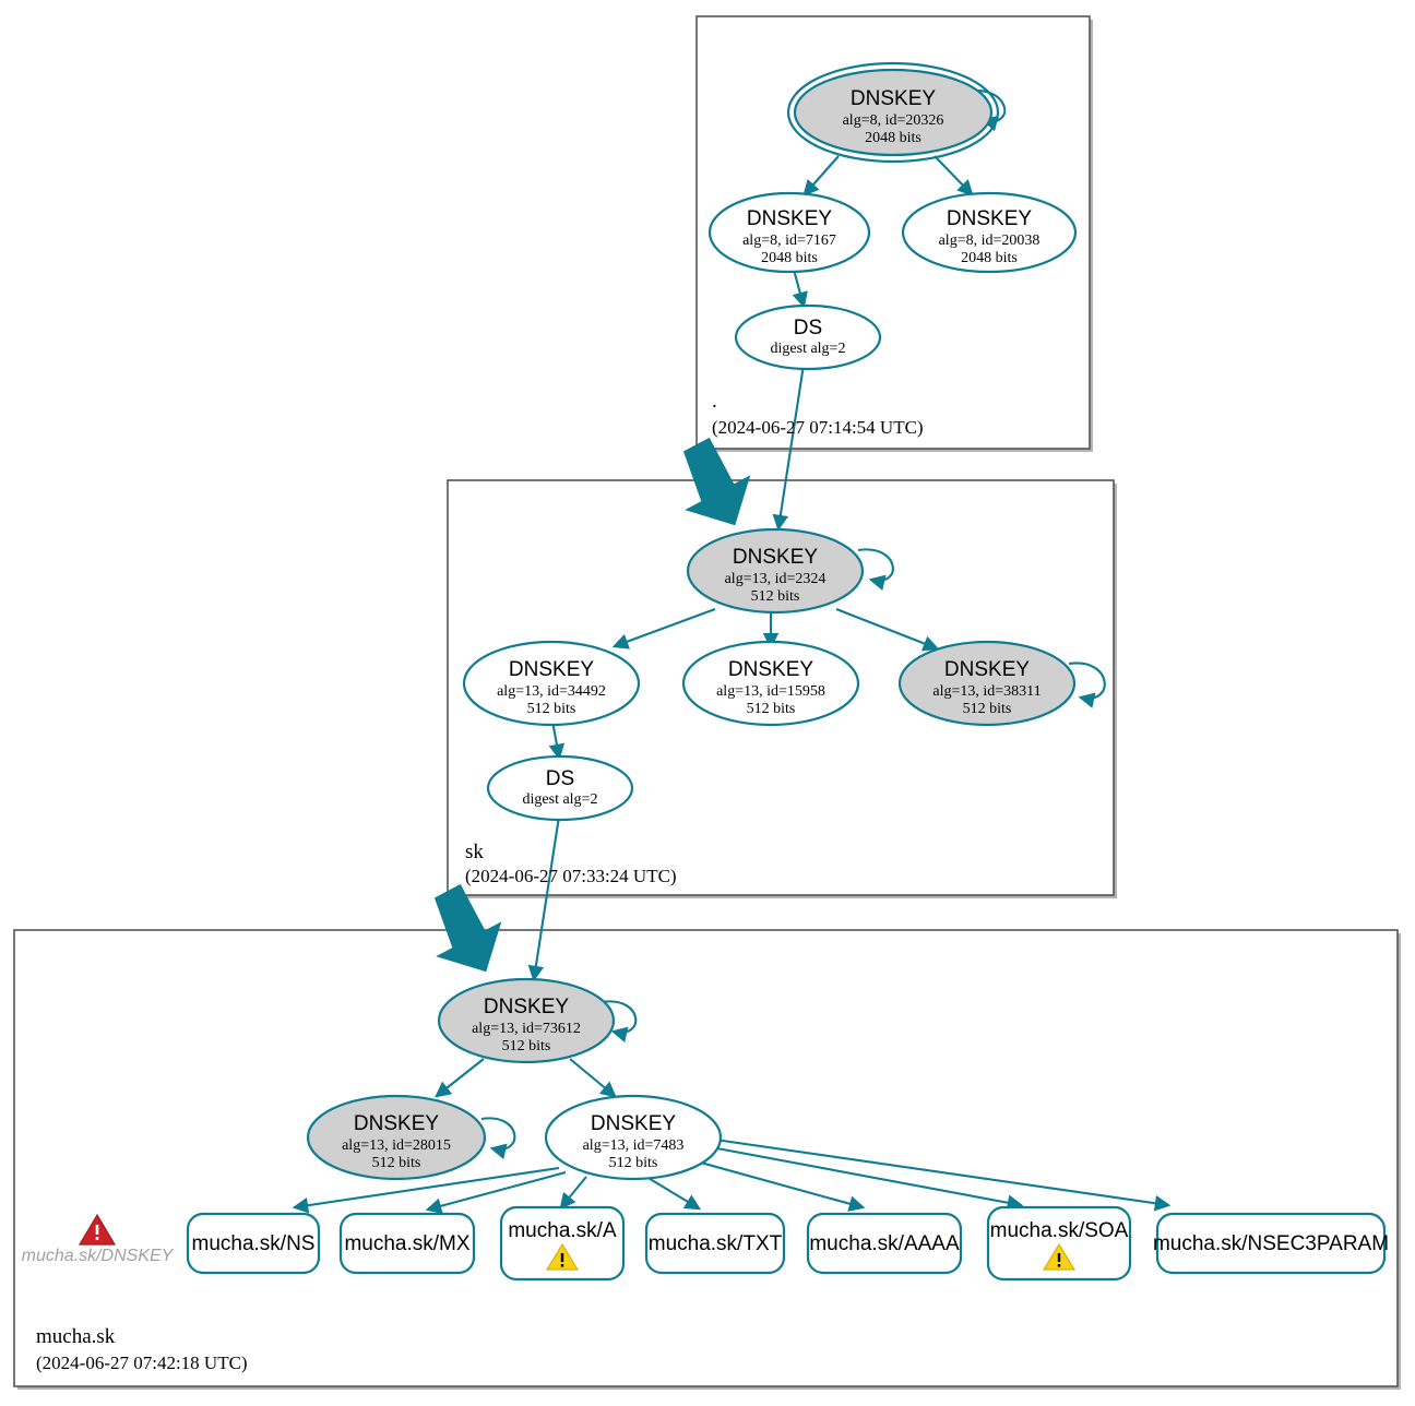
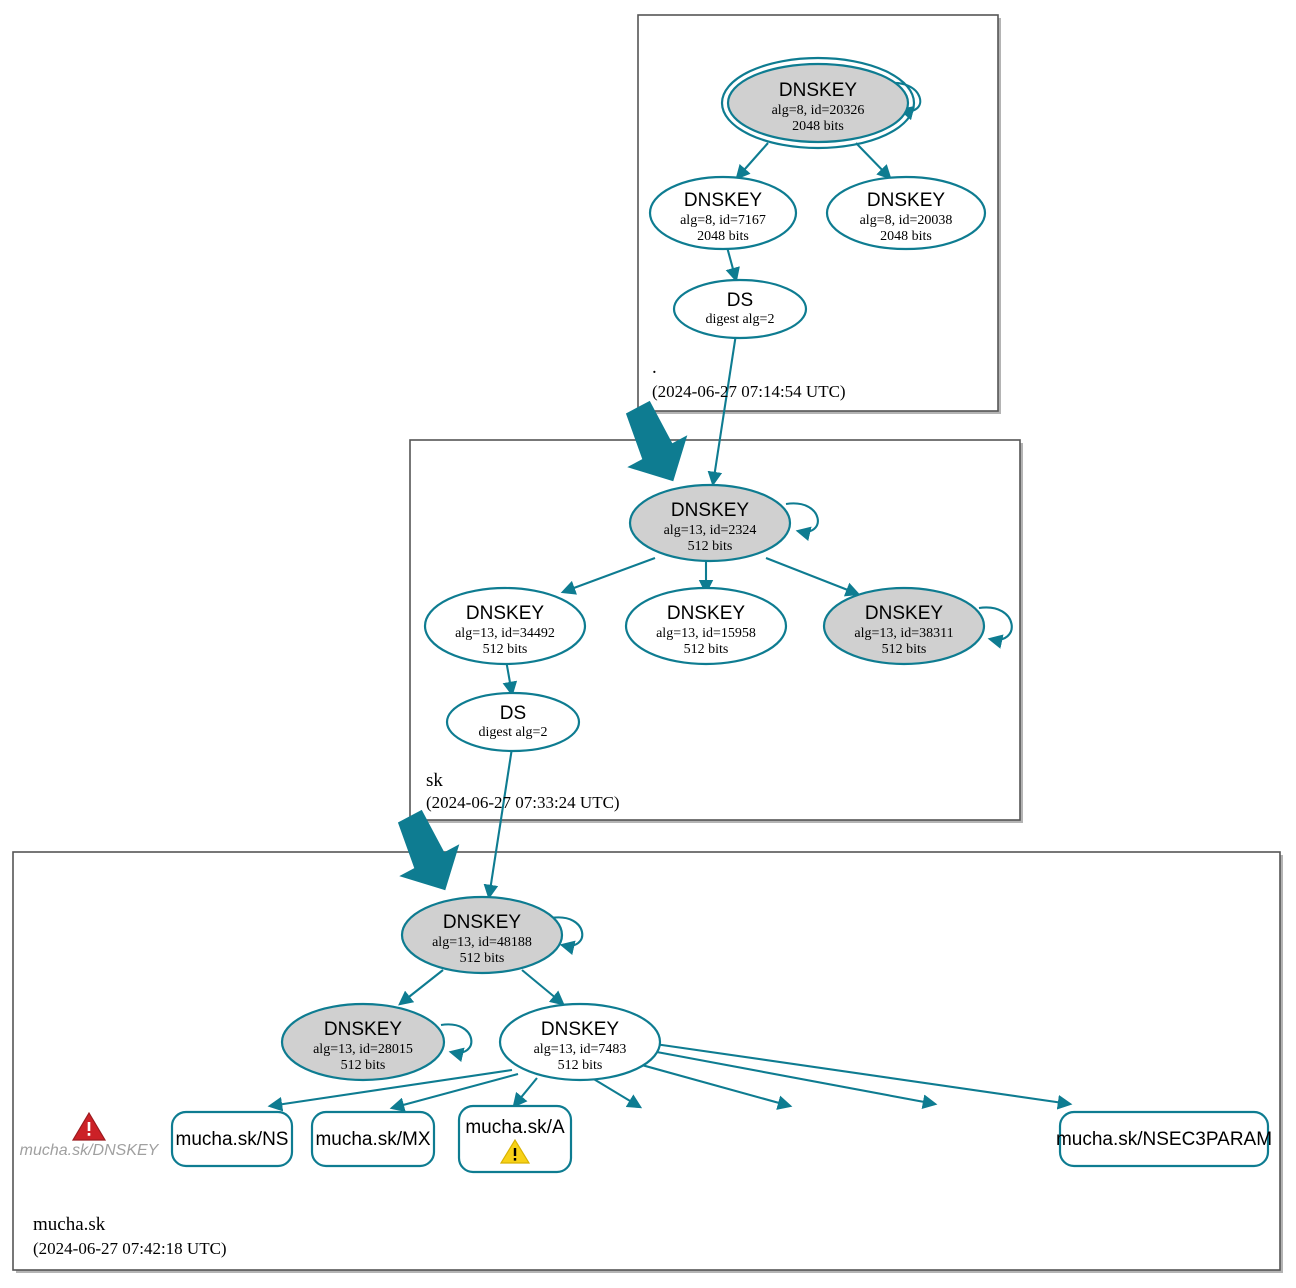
  DNSKEY
  alg=8, id=20326
  2048 bits
  DNSKEY
  alg=8, id=7167
  2048 bits
  DNSKEY
  alg=8, id=20038
  2048 bits
  DS
  digest alg=2
  .
  (2024-06-27 07:14:54 UTC)
  DNSKEY
  alg=13, id=2324
  512 bits
  DNSKEY
  alg=13, id=34492
  512 bits
  DNSKEY
  alg=13, id=15958
  512 bits
  DNSKEY
  alg=13, id=38311
  512 bits
  DS
  digest alg=2
  sk
  (2024-06-27 07:33:24 UTC)
  DNSKEY
- alg=13, id=73612
+ alg=13, id=48188
  512 bits
  DNSKEY
  alg=13, id=28015
  512 bits
  DNSKEY
  alg=13, id=7483
  512 bits
  mucha.sk/NS
  mucha.sk/MX
  mucha.sk/A
- mucha.sk/TXT
- mucha.sk/AAAA
- mucha.sk/SOA
  mucha.sk/NSEC3PARAM
  mucha.sk/DNSKEY
  mucha.sk
  (2024-06-27 07:42:18 UTC)
